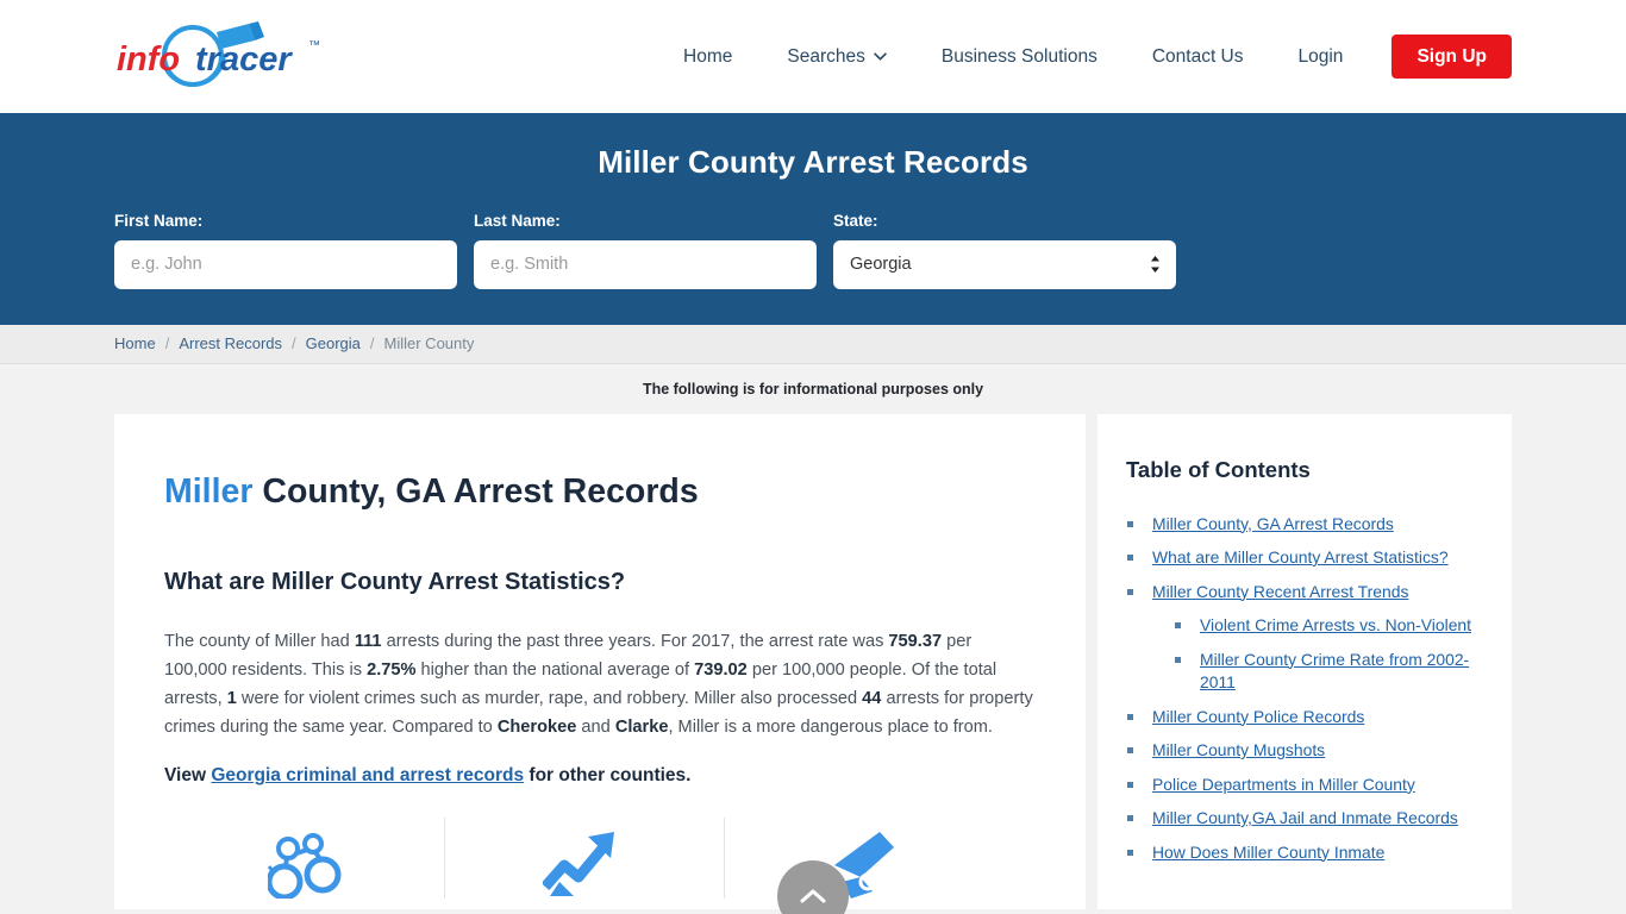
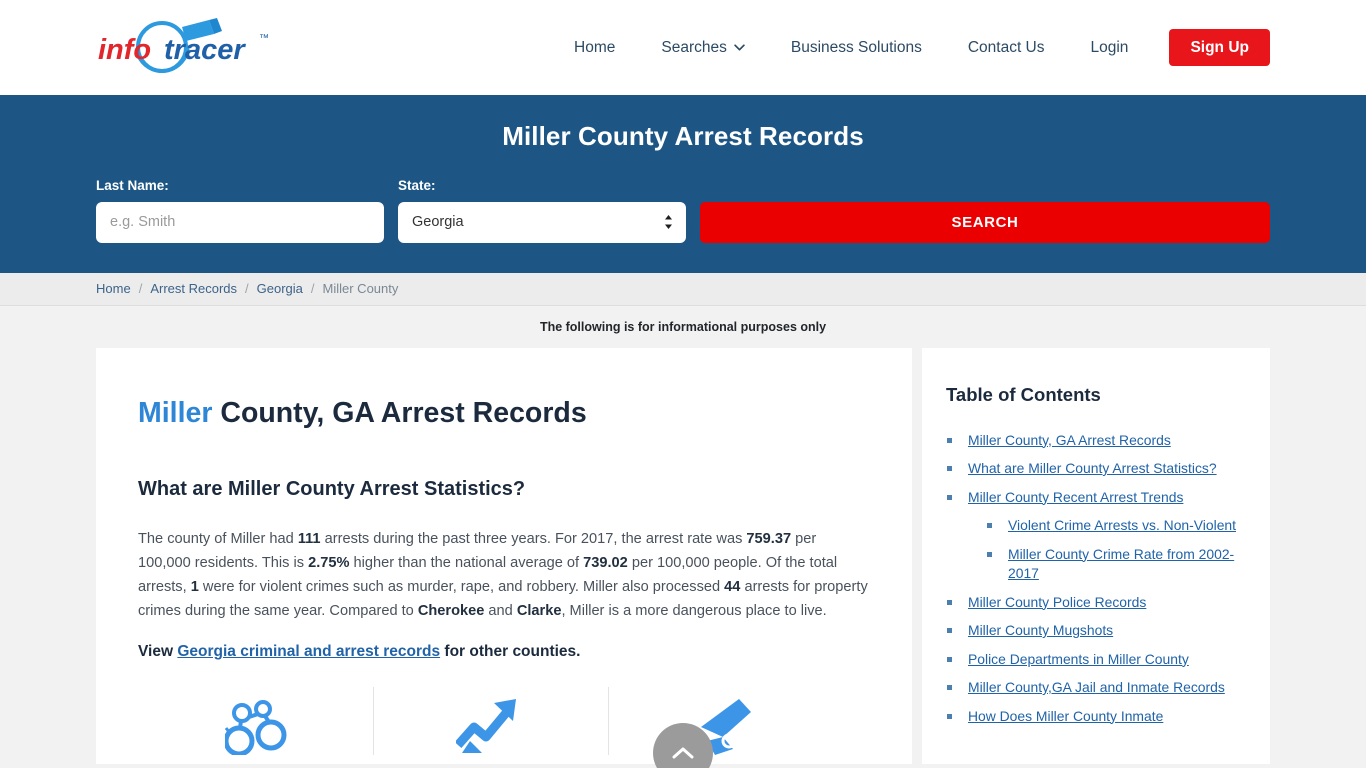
  info
  tracer
  ™
  Home
  Searches
  Business Solutions
  Contact Us
  Login
  Sign Up
  Miller County Arrest Records
- First Name:
- e.g. John
  Last Name:
  e.g. Smith
  State:
  Georgia
+ SEARCH
  Home
  /
  Arrest Records
  /
  Georgia
  /
  Miller County
  The following is for informational purposes only
  Miller County, GA Arrest Records
  What are Miller County Arrest Statistics?
- The county of Miller had 111 arrests during the past three years. For 2017, the arrest rate was 759.37 per 100,000 residents. This is 2.75% higher than the national average of 739.02 per 100,000 people. Of the total arrests, 1 were for violent crimes such as murder, rape, and robbery. Miller also processed 44 arrests for property crimes during the same year. Compared to Cherokee and Clarke, Miller is a more dangerous place to from.
+ The county of Miller had 111 arrests during the past three years. For 2017, the arrest rate was 759.37 per 100,000 residents. This is 2.75% higher than the national average of 739.02 per 100,000 people. Of the total arrests, 1 were for violent crimes such as murder, rape, and robbery. Miller also processed 44 arrests for property crimes during the same year. Compared to Cherokee and Clarke, Miller is a more dangerous place to live.
  View Georgia criminal and arrest records for other counties.
  Table of Contents
  Miller County, GA Arrest Records
  What are Miller County Arrest Statistics?
  Miller County Recent Arrest Trends
  Violent Crime Arrests vs. Non-Violent
- Miller County Crime Rate from 2002-2011
+ Miller County Crime Rate from 2002-2017
  Miller County Police Records
  Miller County Mugshots
  Police Departments in Miller County
  Miller County,GA Jail and Inmate Records
  How Does Miller County Inmate
